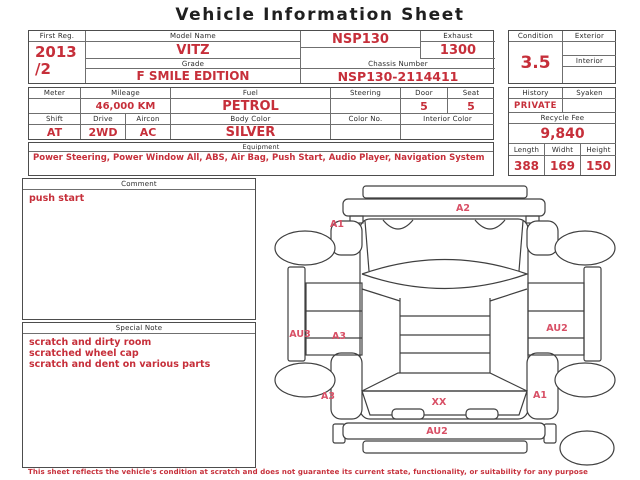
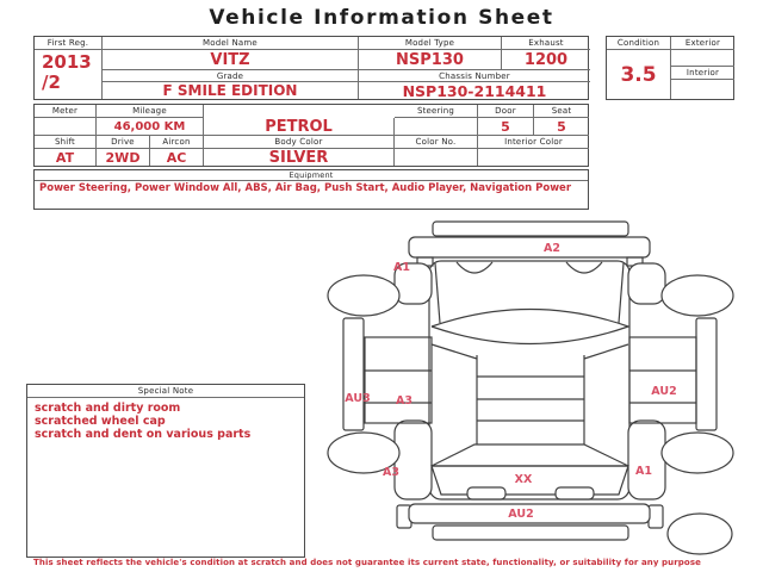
  Vehicle Information Sheet
  First Reg.
  2013
  /2
  Model Name
  VITZ
  Grade
  F SMILE EDITION
+ Model Type
  NSP130
  Exhaust
- 1300
+ 1200
  Chassis Number
  NSP130-2114411
  Condition
  3.5
  Exterior
  Interior
  Meter
  Mileage
- Fuel
  Steering
  Door
  Seat
  46,000 KM
  PETROL
  5
  5
  Shift
  Drive
  Aircon
  Body Color
  Color No.
  Interior Color
  AT
  2WD
  AC
  SILVER
- History
- PRIVATE
- Syaken
- Recycle Fee
- 9,840
- Length
- 388
- Widht
- 169
- Height
- 150
  Equipment
- Power Steering, Power Window All, ABS, Air Bag, Push Start, Audio Player, Navigation System
+ Power Steering, Power Window All, ABS, Air Bag, Push Start, Audio Player, Navigation Power
- Comment
- push start
  Special Note
  scratch and dirty room
  scratched wheel cap
  scratch and dent on various parts
  A2
  A1
  AU3
  A3
  AU2
  A3
  A1
  XX
  AU2
  This sheet reflects the vehicle's condition at scratch and does not guarantee its current state, functionality, or suitability for any purpose
